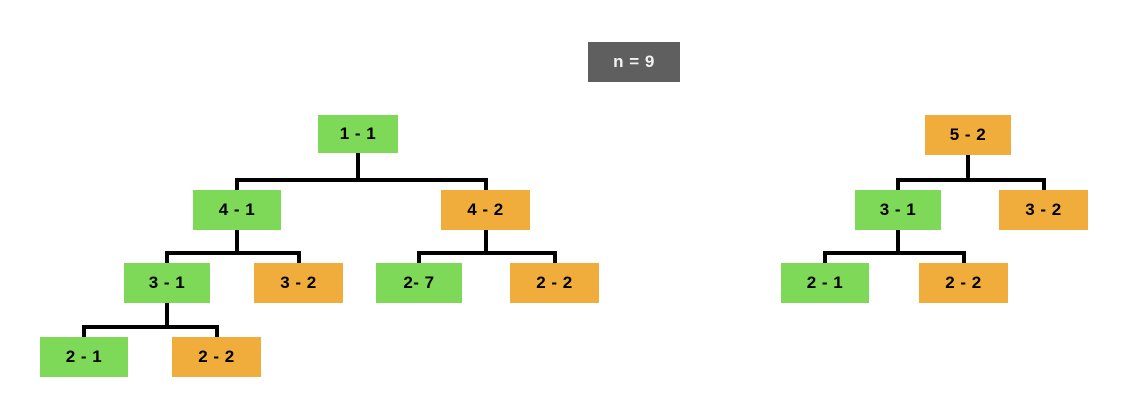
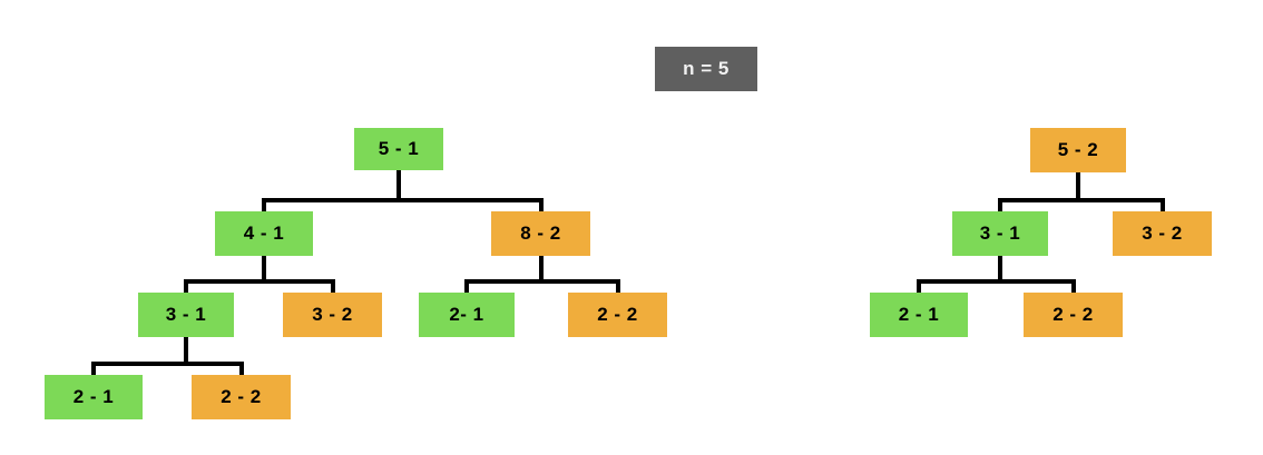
- n = 9
+ n = 5
- 1 - 1
+ 5 - 1
  4 - 1
- 4 - 2
+ 8 - 2
  3 - 1
  3 - 2
- 2- 7
+ 2- 1
  2 - 2
  2 - 1
  2 - 2
  5 - 2
  3 - 1
  3 - 2
  2 - 1
  2 - 2
